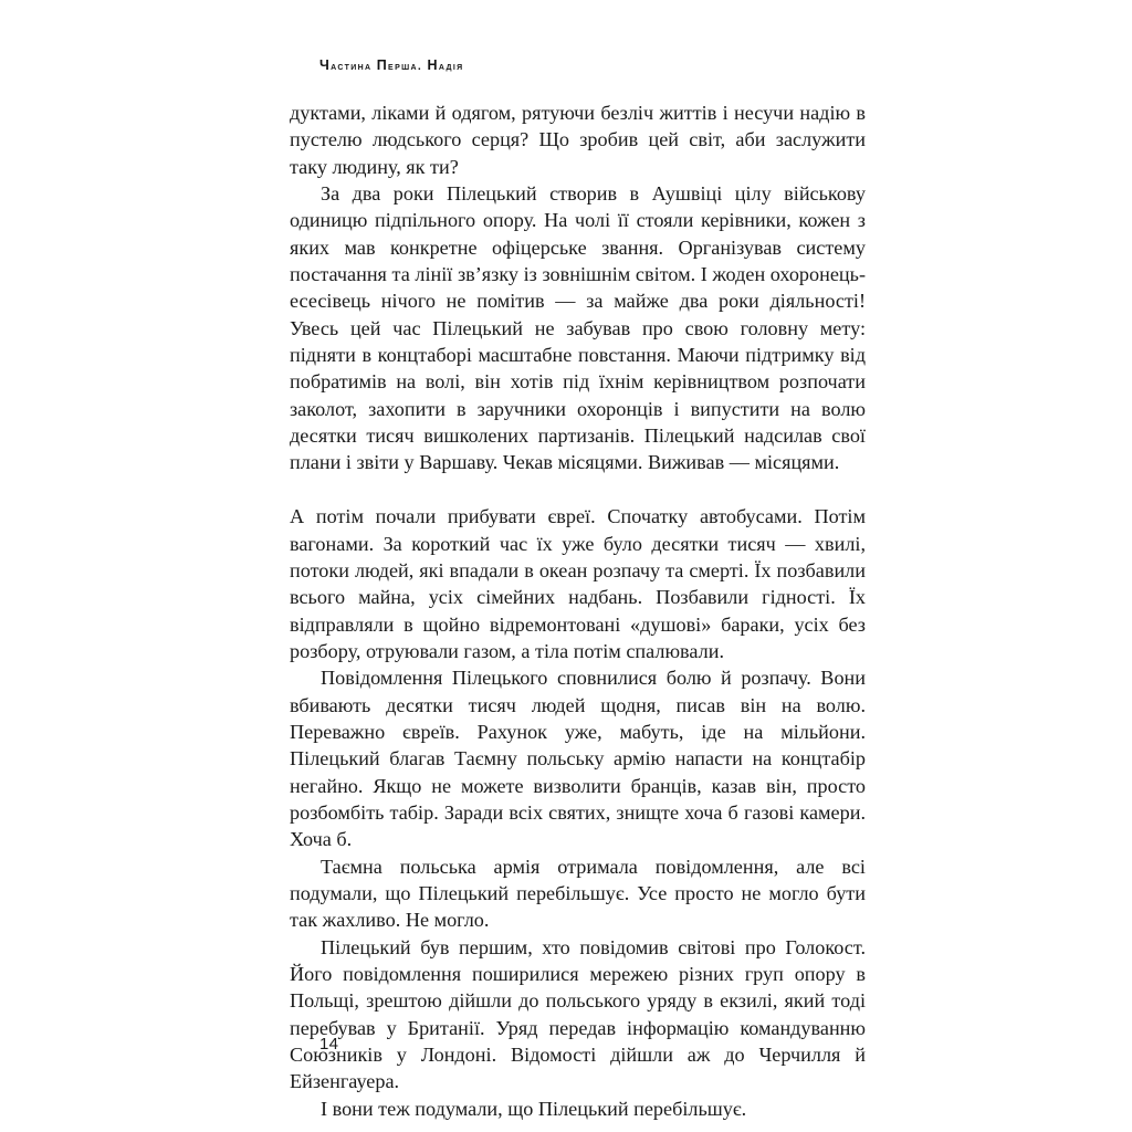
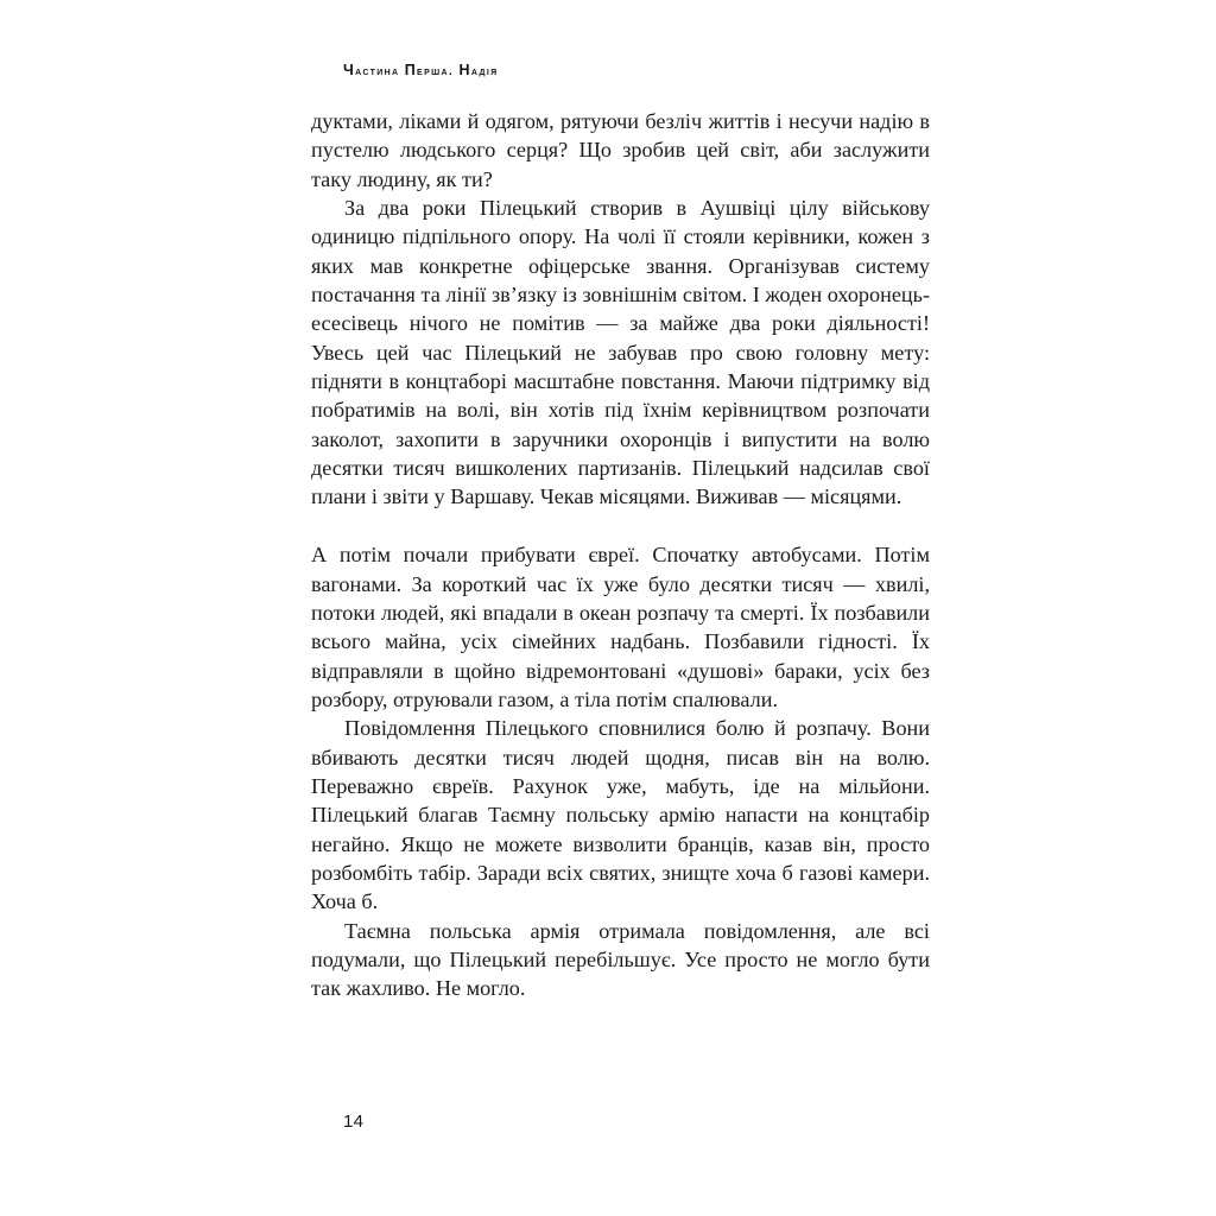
  Частина Перша. Надія
  дуктами, ліками й одягом, рятуючи безліч життів і несучи надію в пустелю людського серця? Що зробив цей світ, аби заслужити таку людину, як ти?
  За два роки Пілецький створив в Аушвіці цілу військову одиницю підпільного опору. На чолі її стояли керівники, кожен з яких мав конкретне офіцерське звання. Організував систему постачання та лінії зв’язку із зовнішнім світом. І жоден охоронець-есесівець нічого не помітив — за майже два роки діяльності! Увесь цей час Пілецький не забував про свою головну мету: підняти в концтаборі масштабне повстання. Маючи підтримку від побратимів на волі, він хотів під їхнім керівництвом розпочати заколот, захопити в заручники охоронців і випустити на волю десятки тисяч вишколених партизанів. Пілецький надсилав свої плани і звіти у Варшаву. Чекав місяцями. Виживав — місяцями.
  А потім почали прибувати євреї. Спочатку автобусами. Потім вагонами. За короткий час їх уже було десятки тисяч — хвилі, потоки людей, які впадали в океан розпачу та смерті. Їх позбавили всього майна, усіх сімейних надбань. Позбавили гідності. Їх відправляли в щойно відремонтовані «душові» бараки, усіх без розбору, отруювали газом, а тіла потім спалювали.
  Повідомлення Пілецького сповнилися болю й розпачу. Вони вбивають десятки тисяч людей щодня, писав він на волю. Переважно євреїв. Рахунок уже, мабуть, іде на мільйони. Пілецький благав Таємну польську армію напасти на концтабір негайно. Якщо не можете визволити бранців, казав він, просто розбомбіть табір. Заради всіх святих, знищте хоча б газові камери. Хоча б.
  Таємна польська армія отримала повідомлення, але всі подумали, що Пілецький перебільшує. Усе просто не могло бути так жахливо. Не могло.
- Пілецький був першим, хто повідомив світові про Голокост. Його повідомлення поширилися мережею різних груп опору в Польщі, зрештою дійшли до польського уряду в екзилі, який тоді перебував у Британії. Уряд передав інформацію командуванню Союзників у Лондоні. Відомості дійшли аж до Черчилля й Ейзенгауера.
- І вони теж подумали, що Пілецький перебільшує.
  14
